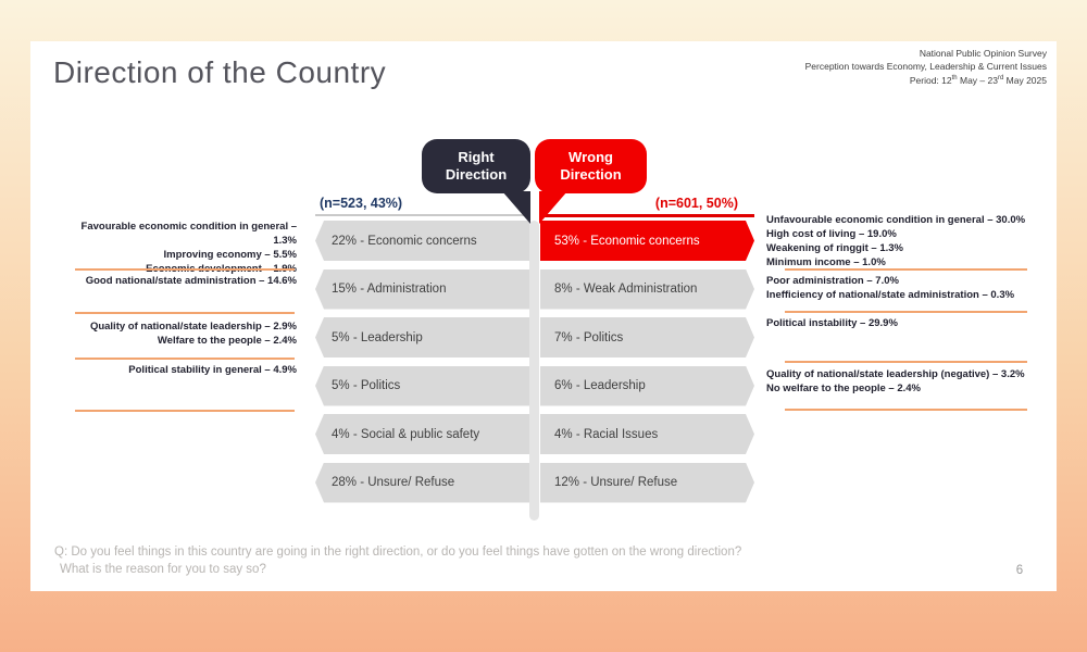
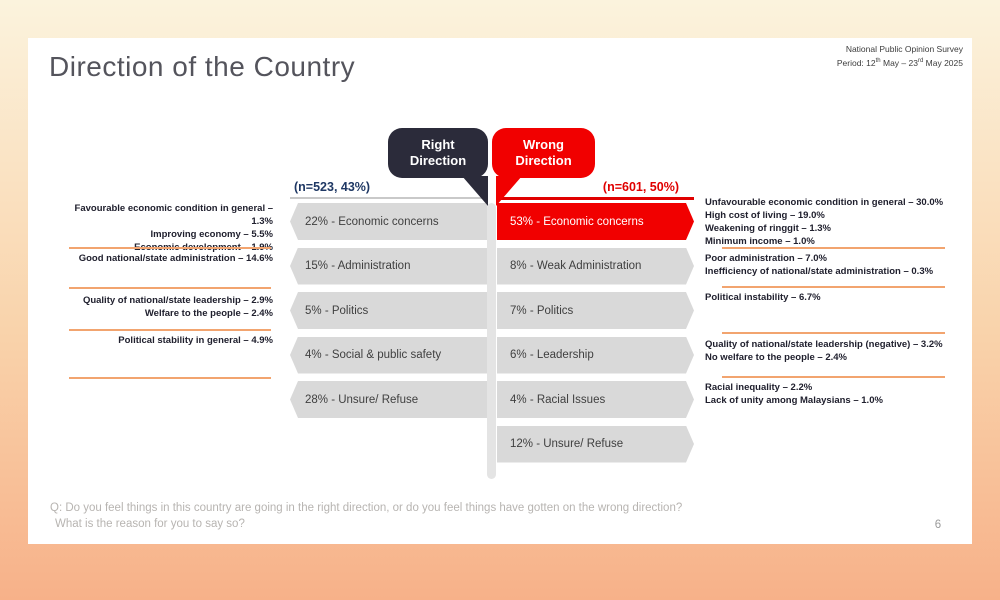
  National Public Opinion Survey
- Perception towards Economy, Leadership & Current Issues
  Period: 12 May – 23 May 2025
  Direction of the Country
  Right
  Direction
  Wrong
  Direction
  (n=523, 43%)
  (n=601, 50%)
  22% - Economic concerns
  15% - Administration
- 5% - Leadership
  5% - Politics
  4% - Social & public safety
  28% - Unsure/ Refuse
  53% - Economic concerns
  8% - Weak Administration
  7% - Politics
  6% - Leadership
  4% - Racial Issues
  12% - Unsure/ Refuse
  Favourable economic condition in general – 1.3%
  Improving economy – 5.5%
  Good national/state administration – 14.6%
  Quality of national/state leadership – 2.9%
  Welfare to the people – 2.4%
  Political stability in general – 4.9%
  Unfavourable economic condition in general – 30.0%
  High cost of living – 19.0%
  Weakening of ringgit – 1.3%
  Minimum income – 1.0%
  Poor administration – 7.0%
  Inefficiency of national/state administration – 0.3%
- Political instability – 29.9%
+ Political instability – 6.7%
  Quality of national/state leadership (negative) – 3.2%
  No welfare to the people – 2.4%
+ Racial inequality – 2.2%
+ Lack of unity among Malaysians – 1.0%
  Q: Do you feel things in this country are going in the right direction, or do you feel things have gotten on the wrong direction?
  What is the reason for you to say so?
  6
